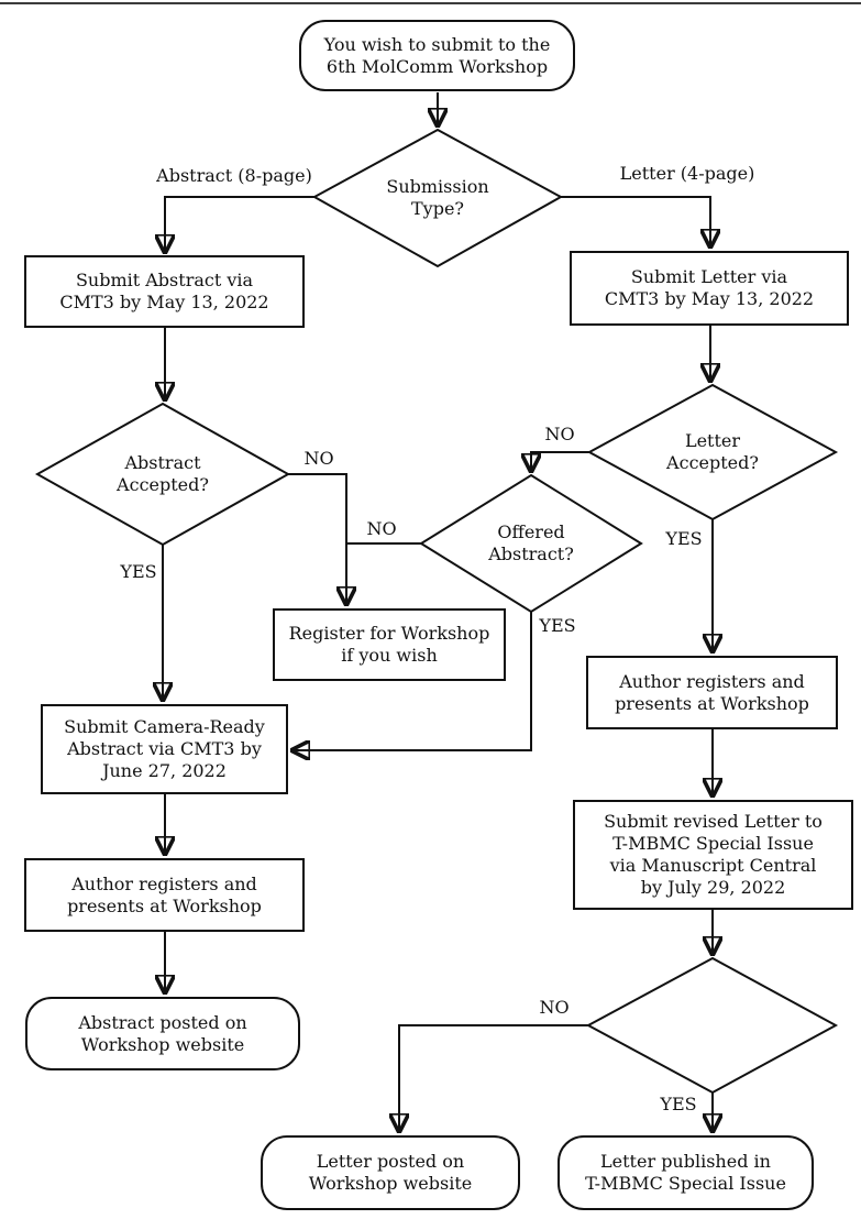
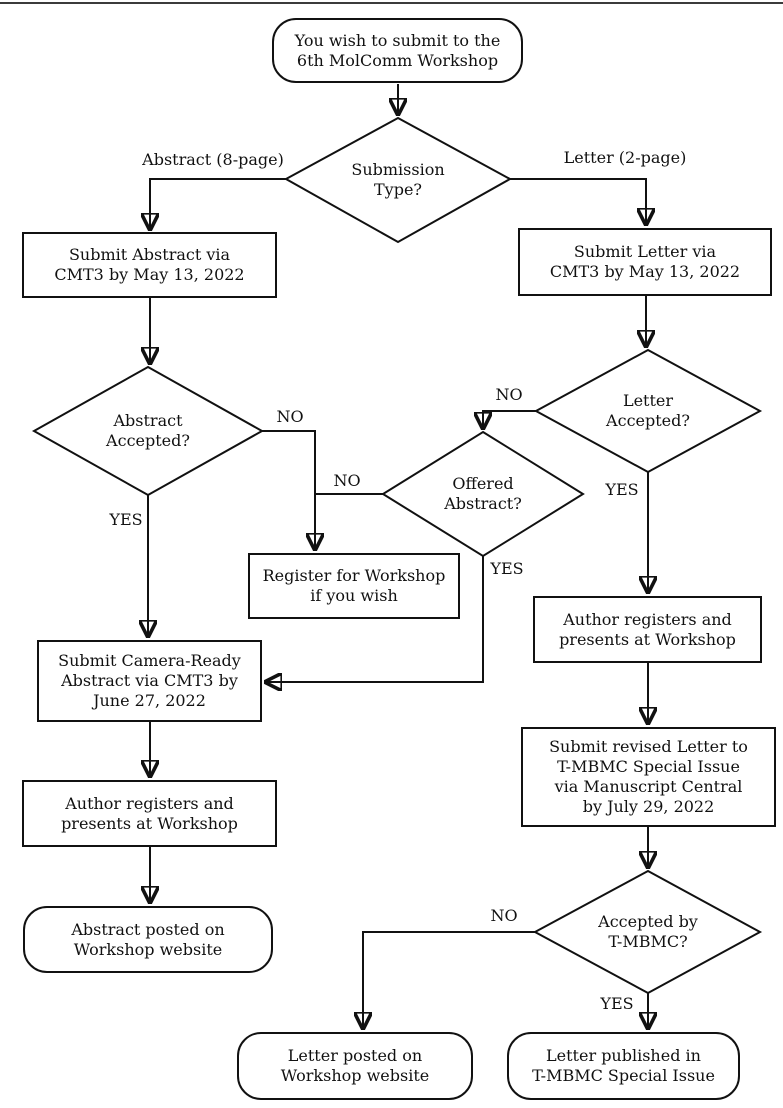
  You wish to submit to the
  6th MolComm Workshop
  Submit Abstract via
  CMT3 by May 13, 2022
  Submit Letter via
  CMT3 by May 13, 2022
  Register for Workshop
  if you wish
  Submit Camera-Ready
  Abstract via CMT3 by
  June 27, 2022
  Author registers and
  presents at Workshop
  Abstract posted on
  Workshop website
  Author registers and
  presents at Workshop
  Submit revised Letter to
  T-MBMC Special Issue
  via Manuscript Central
  by July 29, 2022
  Letter posted on
  Workshop website
  Letter published in
  T-MBMC Special Issue
  Submission
  Type?
  Abstract
  Accepted?
  Offered
  Abstract?
  Letter
  Accepted?
+ Accepted by
+ T-MBMC?
  Abstract (8-page)
- Letter (4-page)
+ Letter (2-page)
  NO
  YES
  NO
  YES
  NO
  YES
  NO
  YES
